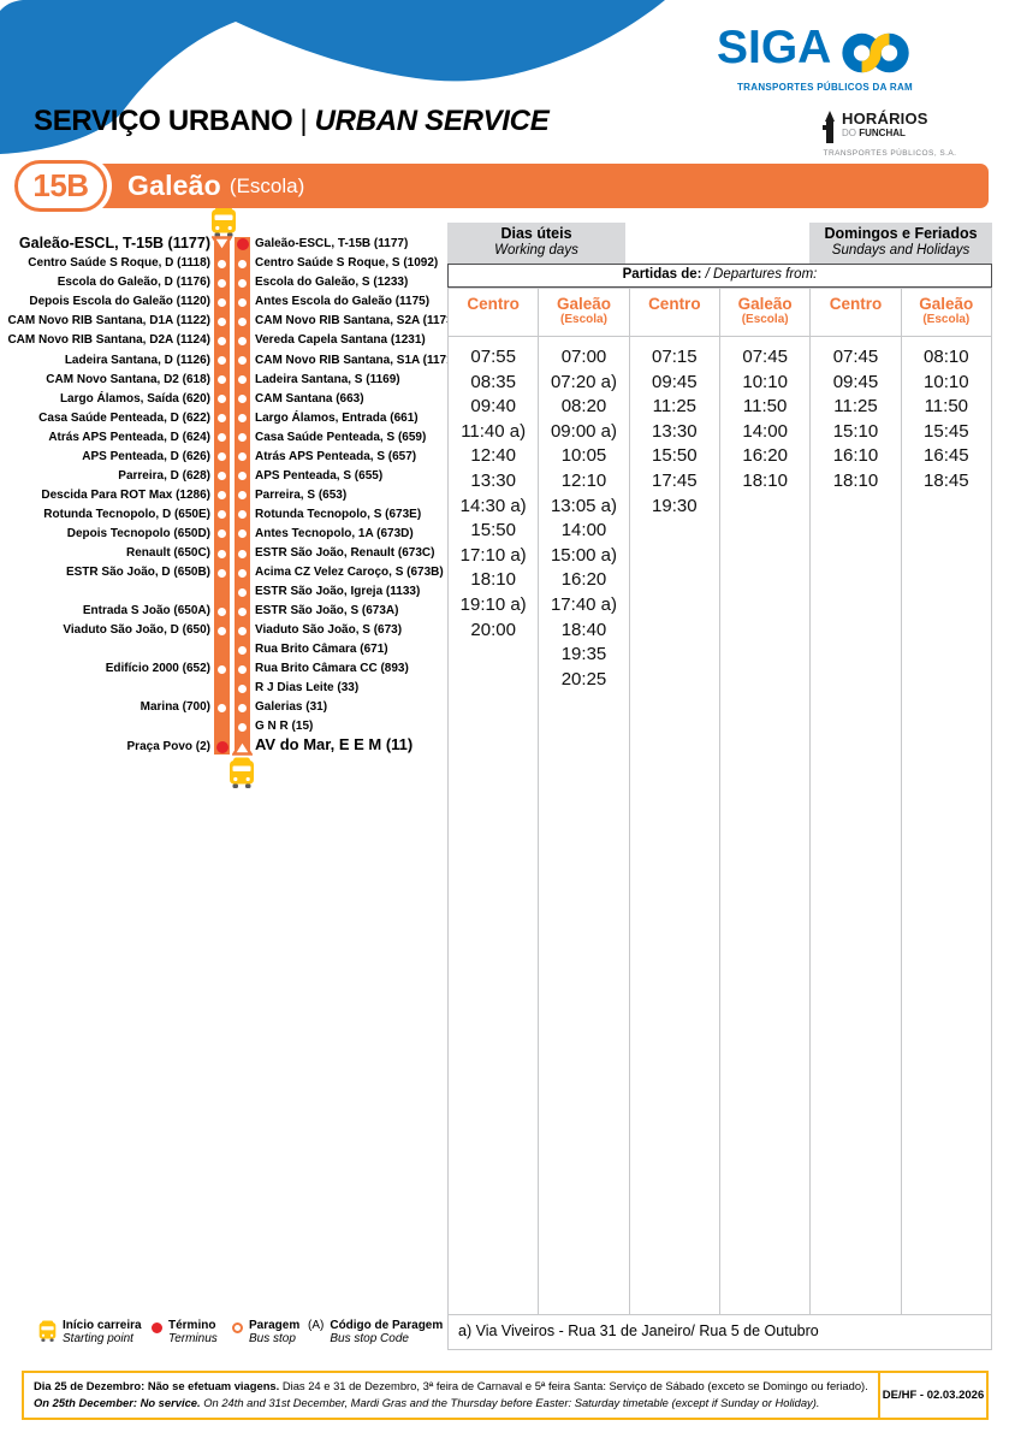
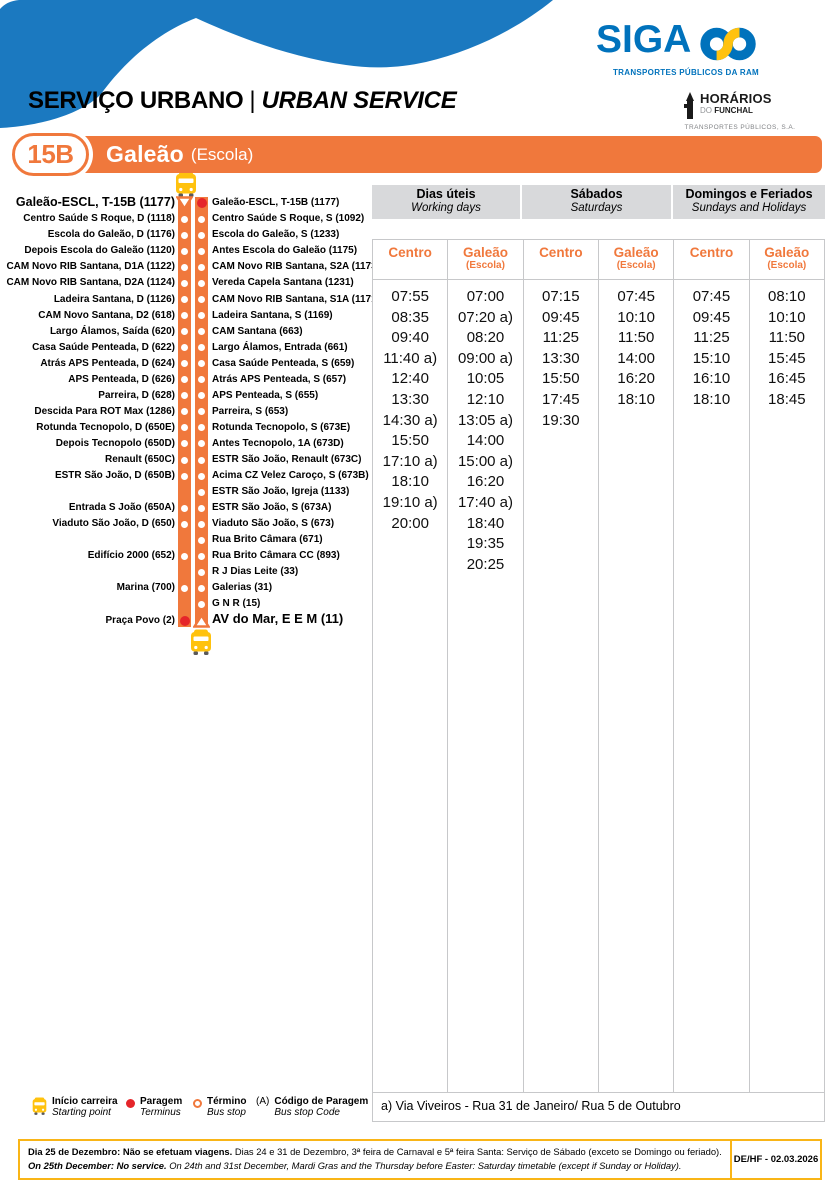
  SIGA
  TRANSPORTES PÚBLICOS DA RAM
  HORÁRIOS
  DO FUNCHAL
  SERVIÇO URBANO | URBAN SERVICE
  Galeão
  (Escola)
  15B
  Galeão-ESCL, T-15B (1177)
  Galeão-ESCL, T-15B (1177)
  Centro Saúde S Roque, D (1118)
  Centro Saúde S Roque, S (1092)
  Escola do Galeão, D (1176)
  Escola do Galeão, S (1233)
  Depois Escola do Galeão (1120)
  Antes Escola do Galeão (1175)
  CAM Novo RIB Santana, D1A (1122)
  CAM Novo RIB Santana, S2A (117
  CAM Novo RIB Santana, D2A (1124)
  Vereda Capela Santana (1231)
  Ladeira Santana, D (1126)
  CAM Novo RIB Santana, S1A (117
  CAM Novo Santana, D2 (618)
  Ladeira Santana, S (1169)
  Largo Álamos, Saída (620)
  CAM Santana (663)
  Casa Saúde Penteada, D (622)
  Largo Álamos, Entrada (661)
  Atrás APS Penteada, D (624)
  Casa Saúde Penteada, S (659)
  APS Penteada, D (626)
  Atrás APS Penteada, S (657)
  Parreira, D (628)
  APS Penteada, S (655)
  Descida Para ROT Max (1286)
  Parreira, S (653)
  Rotunda Tecnopolo, D (650E)
  Rotunda Tecnopolo, S (673E)
  Depois Tecnopolo (650D)
  Antes Tecnopolo, 1A (673D)
  Renault (650C)
  ESTR São João, Renault (673C)
  ESTR São João, D (650B)
  Acima CZ Velez Caroço, S (673B)
  ESTR São João, Igreja (1133)
  Entrada S João (650A)
  ESTR São João, S (673A)
  Viaduto São João, D (650)
  Viaduto São João, S (673)
  Rua Brito Câmara (671)
  Edifício 2000 (652)
  Rua Brito Câmara CC (893)
  R J Dias Leite (33)
  Marina (700)
  Galerias (31)
  G N R (15)
  Praça Povo (2)
  AV do Mar, E E M (11)
  Dias úteis
  Working days
+ Sábados
+ Saturdays
  Domingos e Feriados
  Sundays and Holidays
- Partidas de: / Departures from:
  Centro
  07:55
  08:35
  09:40
  11:40 a)
  12:40
  13:30
  14:30 a)
  15:50
  17:10 a)
  18:10
  19:10 a)
  20:00
  Galeão
  (Escola)
  07:00
  07:20 a)
  08:20
  09:00 a)
  10:05
  12:10
  13:05 a)
  14:00
  15:00 a)
  16:20
  17:40 a)
  18:40
  19:35
  20:25
  Centro
  07:15
  09:45
  11:25
  13:30
  15:50
  17:45
  19:30
  Galeão
  (Escola)
  07:45
  10:10
  11:50
  14:00
  16:20
  18:10
  Centro
  07:45
  09:45
  11:25
  15:10
  16:10
  18:10
  Galeão
  (Escola)
  08:10
  10:10
  11:50
  15:45
  16:45
  18:45
  a) Via Viveiros - Rua 31 de Janeiro/ Rua 5 de Outubro
  Início carreira
  Starting point
- Término
+ Paragem
  Terminus
- Paragem
+ Término
  Bus stop
  (A)
  Código de Paragem
  Bus stop Code
  Dia 25 de Dezembro: Não se efetuam viagens. Dias 24 e 31 de Dezembro, 3ª feira de Carnaval e 5ª feira Santa: Serviço de Sábado (exceto se Domingo ou feriado).
  On 25th December: No service. On 24th and 31st December, Mardi Gras and the Thursday before Easter: Saturday timetable (except if Sunday or Holiday).
  DE/HF - 02.03.2026
